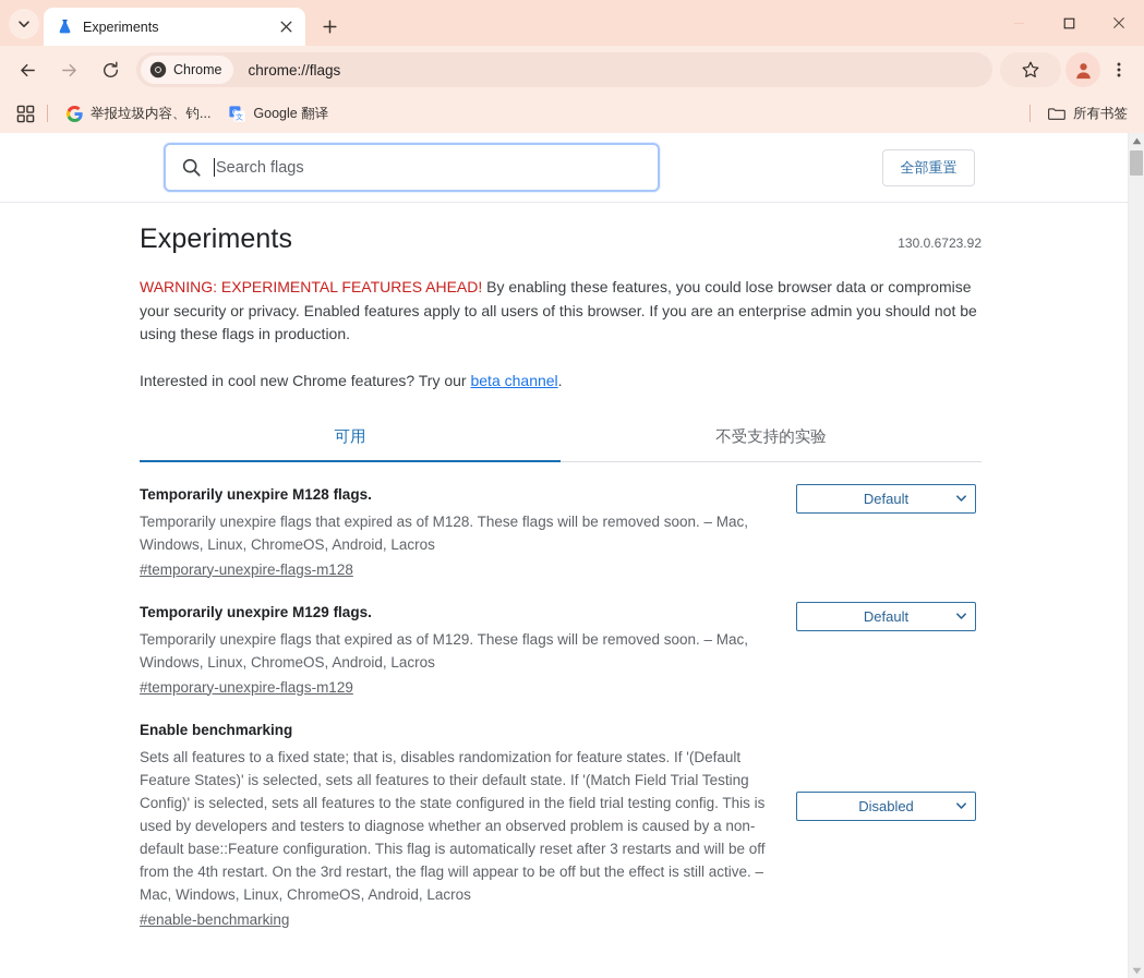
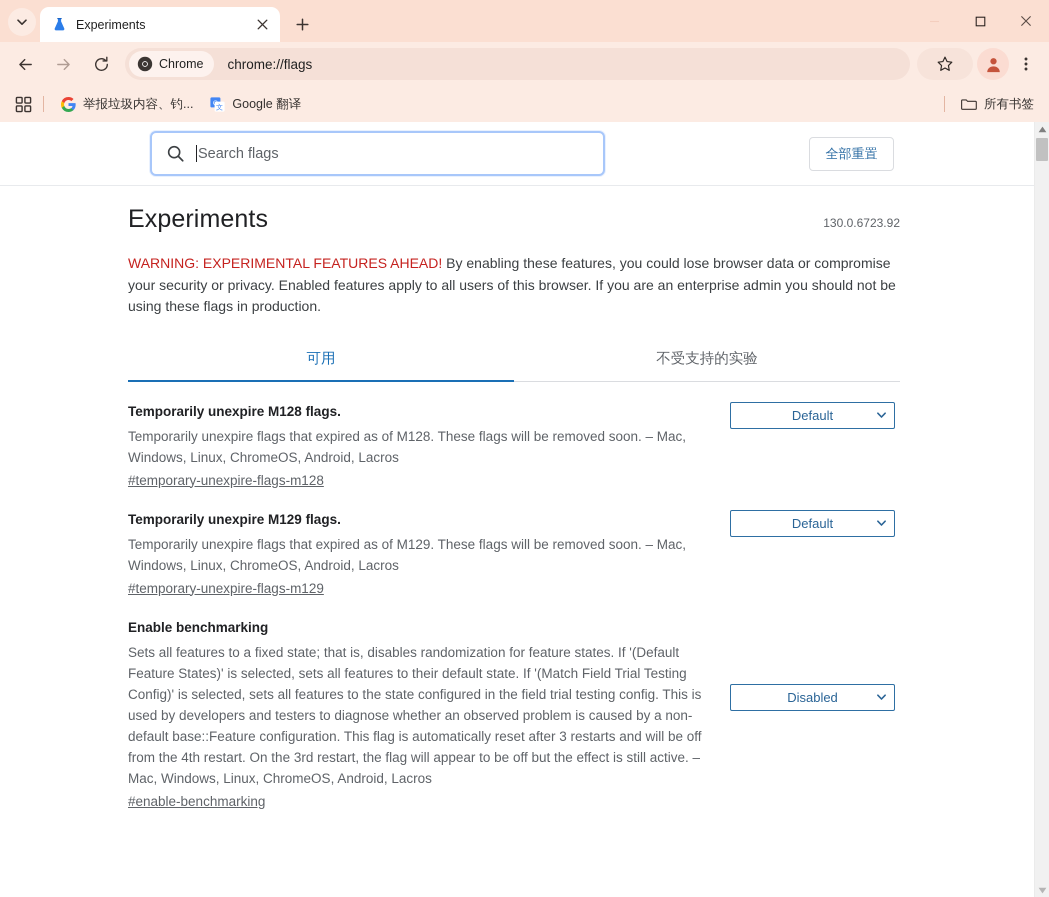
  Experiments
  Chrome
  chrome://flags
  举报垃圾内容、钓...
  文
  Google 翻译
  所有书签
  Search flags
  全部重置
  Experiments
  130.0.6723.92
  WARNING: EXPERIMENTAL FEATURES AHEAD! By enabling these features, you could lose browser data or compromise your security or privacy. Enabled features apply to all users of this browser. If you are an enterprise admin you should not be using these flags in production.
- Interested in cool new Chrome features? Try our beta channel.
  可用
  不受支持的实验
  Temporarily unexpire M128 flags.
  Temporarily unexpire flags that expired as of M128. These flags will be removed soon. – Mac, Windows, Linux, ChromeOS, Android, Lacros
  #temporary-unexpire-flags-m128
  Default
  Temporarily unexpire M129 flags.
  Temporarily unexpire flags that expired as of M129. These flags will be removed soon. – Mac, Windows, Linux, ChromeOS, Android, Lacros
  #temporary-unexpire-flags-m129
  Default
  Enable benchmarking
  Sets all features to a fixed state; that is, disables randomization for feature states. If '(Default Feature States)' is selected, sets all features to their default state. If '(Match Field Trial Testing Config)' is selected, sets all features to the state configured in the field trial testing config. This is used by developers and testers to diagnose whether an observed problem is caused by a non-default base::Feature configuration. This flag is automatically reset after 3 restarts and will be off from the 4th restart. On the 3rd restart, the flag will appear to be off but the effect is still active. – Mac, Windows, Linux, ChromeOS, Android, Lacros
  #enable-benchmarking
  Disabled
